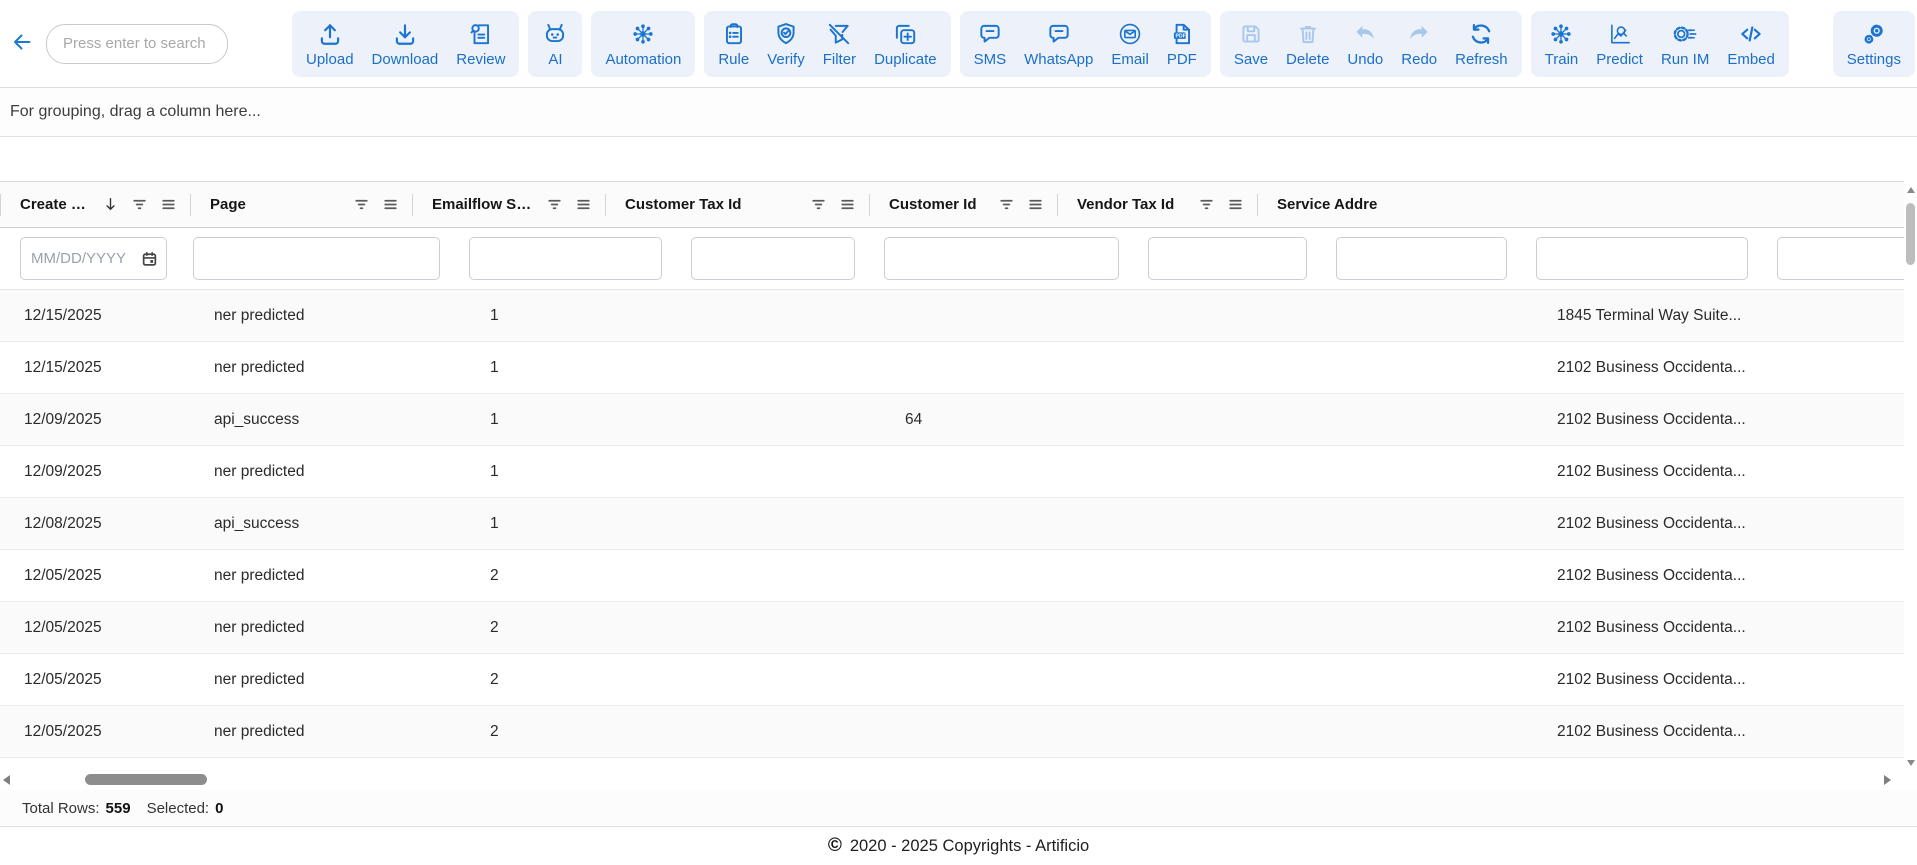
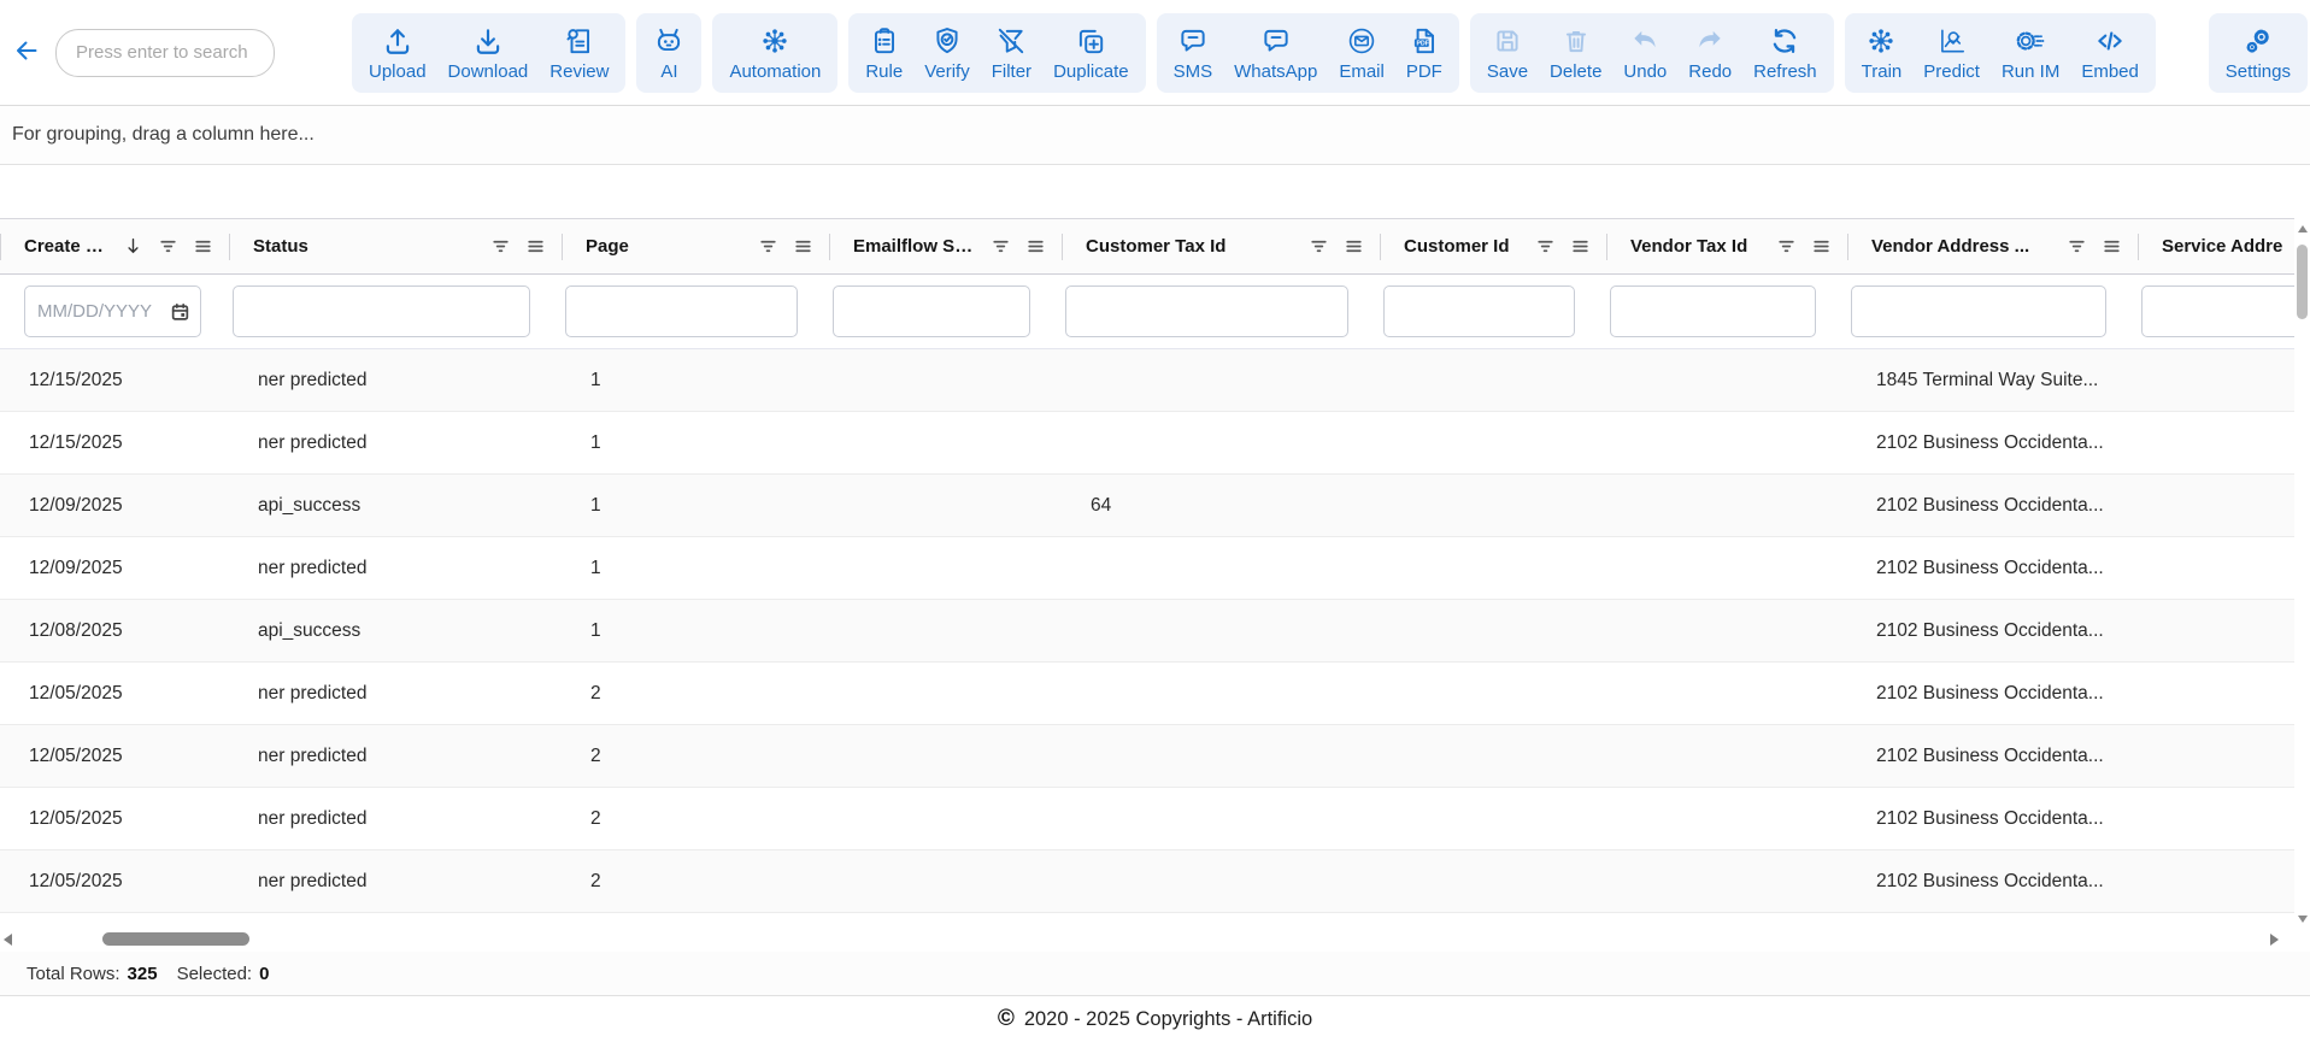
  Press enter to search
  Upload
  Download
  Review
  AI
  Automation
  Rule
  Verify
  Filter
  Duplicate
  SMS
  WhatsApp
  Email
  PDF
  Save
  Delete
  Undo
  Redo
  Refresh
  Train
  Predict
  Run IM
  Embed
  Settings
  For grouping, drag a column here...
  Create Dat
+ Status
  Page
  Emailflow Stat
  Customer Tax Id
  Customer Id
  Vendor Tax Id
+ Vendor Address ...
  Service Addre
  MM/DD/YYYY
  12/15/2025
  ner predicted
  1
  1845 Terminal Way Suite...
  12/15/2025
  ner predicted
  1
  2102 Business Occidenta...
  12/09/2025
  api_success
  1
  64
  2102 Business Occidenta...
  12/09/2025
  ner predicted
  1
  2102 Business Occidenta...
  12/08/2025
  api_success
  1
  2102 Business Occidenta...
  12/05/2025
  ner predicted
  2
  2102 Business Occidenta...
  12/05/2025
  ner predicted
  2
  2102 Business Occidenta...
  12/05/2025
  ner predicted
  2
  2102 Business Occidenta...
  12/05/2025
  ner predicted
  2
  2102 Business Occidenta...
  Total Rows:
- 559
+ 325
  Selected:
  0
  ©
  2020 - 2025 Copyrights - Artificio
